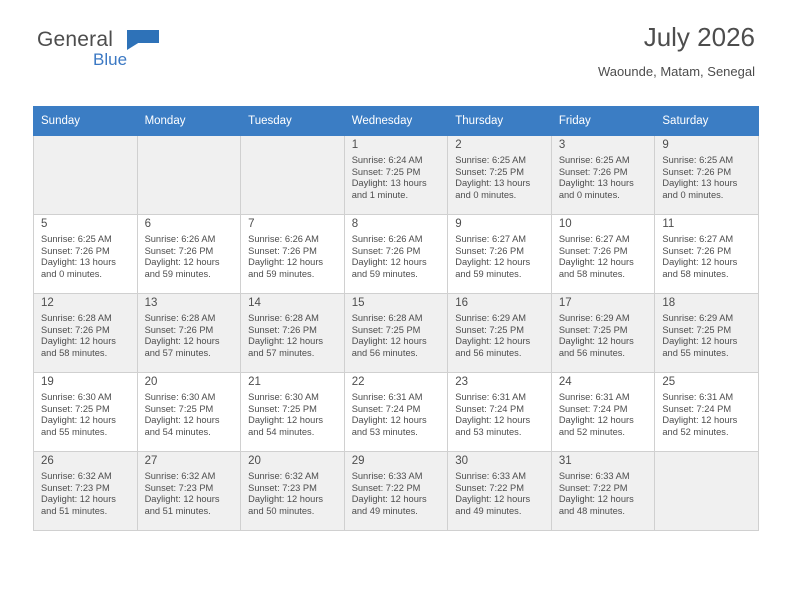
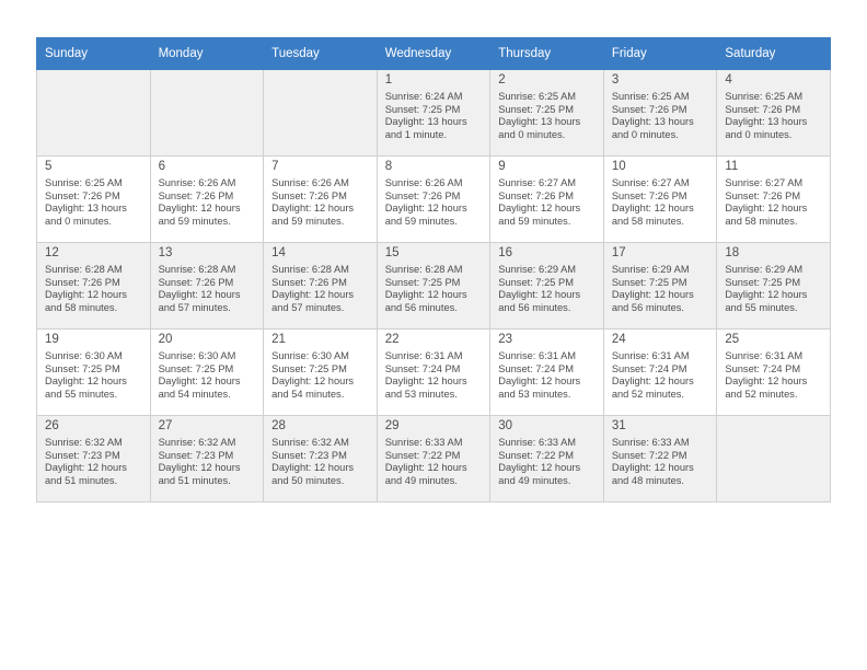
- General
- Blue
- July 2026
- Waounde, Matam, Senegal
  Sunday	Monday	Tuesday	Wednesday	Thursday	Friday	Saturday
- 			1Sunrise: 6:24 AMSunset: 7:25 PMDaylight: 13 hoursand 1 minute.	2Sunrise: 6:25 AMSunset: 7:25 PMDaylight: 13 hoursand 0 minutes.	3Sunrise: 6:25 AMSunset: 7:26 PMDaylight: 13 hoursand 0 minutes.	9Sunrise: 6:25 AMSunset: 7:26 PMDaylight: 13 hoursand 0 minutes.
+ 			1Sunrise: 6:24 AMSunset: 7:25 PMDaylight: 13 hoursand 1 minute.	2Sunrise: 6:25 AMSunset: 7:25 PMDaylight: 13 hoursand 0 minutes.	3Sunrise: 6:25 AMSunset: 7:26 PMDaylight: 13 hoursand 0 minutes.	4Sunrise: 6:25 AMSunset: 7:26 PMDaylight: 13 hoursand 0 minutes.
  5Sunrise: 6:25 AMSunset: 7:26 PMDaylight: 13 hoursand 0 minutes.	6Sunrise: 6:26 AMSunset: 7:26 PMDaylight: 12 hoursand 59 minutes.	7Sunrise: 6:26 AMSunset: 7:26 PMDaylight: 12 hoursand 59 minutes.	8Sunrise: 6:26 AMSunset: 7:26 PMDaylight: 12 hoursand 59 minutes.	9Sunrise: 6:27 AMSunset: 7:26 PMDaylight: 12 hoursand 59 minutes.	10Sunrise: 6:27 AMSunset: 7:26 PMDaylight: 12 hoursand 58 minutes.	11Sunrise: 6:27 AMSunset: 7:26 PMDaylight: 12 hoursand 58 minutes.
  12Sunrise: 6:28 AMSunset: 7:26 PMDaylight: 12 hoursand 58 minutes.	13Sunrise: 6:28 AMSunset: 7:26 PMDaylight: 12 hoursand 57 minutes.	14Sunrise: 6:28 AMSunset: 7:26 PMDaylight: 12 hoursand 57 minutes.	15Sunrise: 6:28 AMSunset: 7:25 PMDaylight: 12 hoursand 56 minutes.	16Sunrise: 6:29 AMSunset: 7:25 PMDaylight: 12 hoursand 56 minutes.	17Sunrise: 6:29 AMSunset: 7:25 PMDaylight: 12 hoursand 56 minutes.	18Sunrise: 6:29 AMSunset: 7:25 PMDaylight: 12 hoursand 55 minutes.
  19Sunrise: 6:30 AMSunset: 7:25 PMDaylight: 12 hoursand 55 minutes.	20Sunrise: 6:30 AMSunset: 7:25 PMDaylight: 12 hoursand 54 minutes.	21Sunrise: 6:30 AMSunset: 7:25 PMDaylight: 12 hoursand 54 minutes.	22Sunrise: 6:31 AMSunset: 7:24 PMDaylight: 12 hoursand 53 minutes.	23Sunrise: 6:31 AMSunset: 7:24 PMDaylight: 12 hoursand 53 minutes.	24Sunrise: 6:31 AMSunset: 7:24 PMDaylight: 12 hoursand 52 minutes.	25Sunrise: 6:31 AMSunset: 7:24 PMDaylight: 12 hoursand 52 minutes.
- 26Sunrise: 6:32 AMSunset: 7:23 PMDaylight: 12 hoursand 51 minutes.	27Sunrise: 6:32 AMSunset: 7:23 PMDaylight: 12 hoursand 51 minutes.	20Sunrise: 6:32 AMSunset: 7:23 PMDaylight: 12 hoursand 50 minutes.	29Sunrise: 6:33 AMSunset: 7:22 PMDaylight: 12 hoursand 49 minutes.	30Sunrise: 6:33 AMSunset: 7:22 PMDaylight: 12 hoursand 49 minutes.	31Sunrise: 6:33 AMSunset: 7:22 PMDaylight: 12 hoursand 48 minutes.
+ 26Sunrise: 6:32 AMSunset: 7:23 PMDaylight: 12 hoursand 51 minutes.	27Sunrise: 6:32 AMSunset: 7:23 PMDaylight: 12 hoursand 51 minutes.	28Sunrise: 6:32 AMSunset: 7:23 PMDaylight: 12 hoursand 50 minutes.	29Sunrise: 6:33 AMSunset: 7:22 PMDaylight: 12 hoursand 49 minutes.	30Sunrise: 6:33 AMSunset: 7:22 PMDaylight: 12 hoursand 49 minutes.	31Sunrise: 6:33 AMSunset: 7:22 PMDaylight: 12 hoursand 48 minutes.
